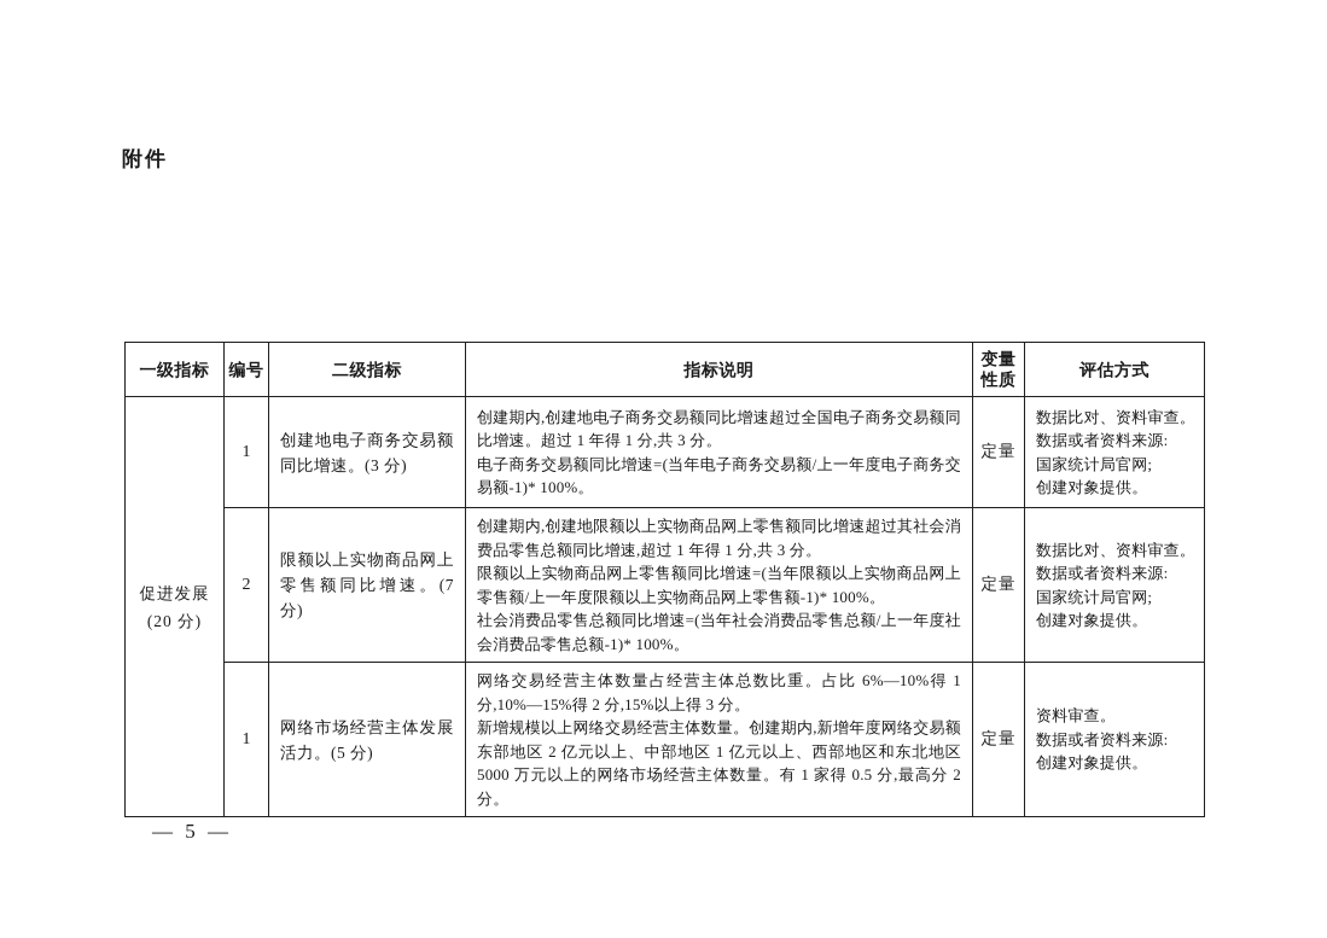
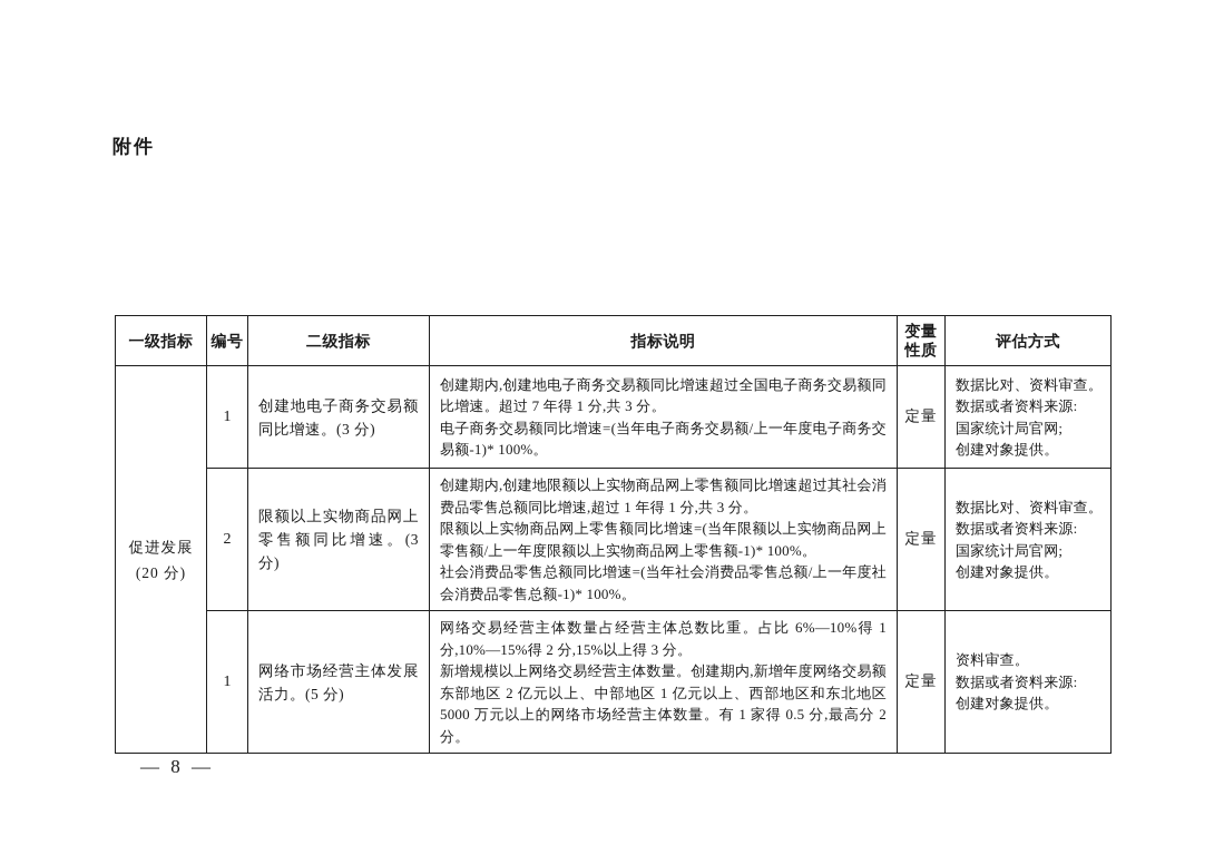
  附件
  一级指标	编号	二级指标	指标说明	变量性质	评估方式
- 促进发展 (20 分)	1	创建地电子商务交易额同比增速。(3 分)	创建期内,创建地电子商务交易额同比增速超过全国电子商务交易额同比增速。超过 1 年得 1 分,共 3 分。 电子商务交易额同比增速=(当年电子商务交易额/上一年度电子商务交易额-1)* 100%。	定量	数据比对、资料审查。 数据或者资料来源: 国家统计局官网; 创建对象提供。
+ 促进发展 (20 分)	1	创建地电子商务交易额同比增速。(3 分)	创建期内,创建地电子商务交易额同比增速超过全国电子商务交易额同比增速。超过 7 年得 1 分,共 3 分。 电子商务交易额同比增速=(当年电子商务交易额/上一年度电子商务交易额-1)* 100%。	定量	数据比对、资料审查。 数据或者资料来源: 国家统计局官网; 创建对象提供。
- 2	限额以上实物商品网上零售额同比增速。(7 分)	创建期内,创建地限额以上实物商品网上零售额同比增速超过其社会消费品零售总额同比增速,超过 1 年得 1 分,共 3 分。 限额以上实物商品网上零售额同比增速=(当年限额以上实物商品网上零售额/上一年度限额以上实物商品网上零售额-1)* 100%。 社会消费品零售总额同比增速=(当年社会消费品零售总额/上一年度社会消费品零售总额-1)* 100%。	定量	数据比对、资料审查。 数据或者资料来源: 国家统计局官网; 创建对象提供。
+ 2	限额以上实物商品网上零售额同比增速。(3 分)	创建期内,创建地限额以上实物商品网上零售额同比增速超过其社会消费品零售总额同比增速,超过 1 年得 1 分,共 3 分。 限额以上实物商品网上零售额同比增速=(当年限额以上实物商品网上零售额/上一年度限额以上实物商品网上零售额-1)* 100%。 社会消费品零售总额同比增速=(当年社会消费品零售总额/上一年度社会消费品零售总额-1)* 100%。	定量	数据比对、资料审查。 数据或者资料来源: 国家统计局官网; 创建对象提供。
  1	网络市场经营主体发展活力。(5 分)	网络交易经营主体数量占经营主体总数比重。占比 6%—10%得 1 分,10%—15%得 2 分,15%以上得 3 分。 新增规模以上网络交易经营主体数量。创建期内,新增年度网络交易额东部地区 2 亿元以上、中部地区 1 亿元以上、西部地区和东北地区 5000 万元以上的网络市场经营主体数量。有 1 家得 0.5 分,最高分 2 分。	定量	资料审查。 数据或者资料来源: 创建对象提供。
- — 5 —
+ — 8 —
